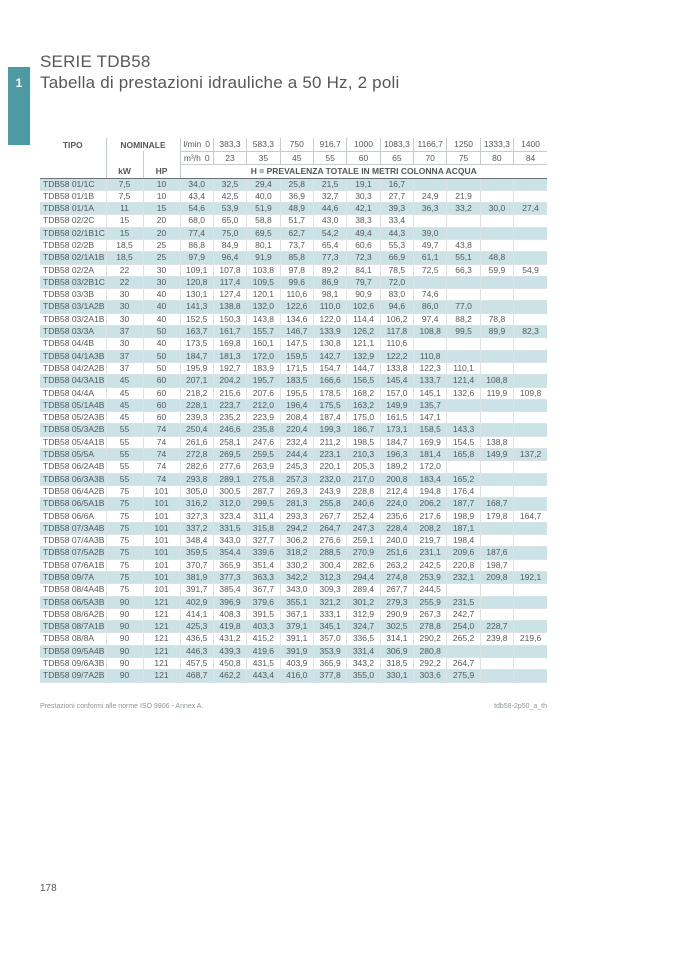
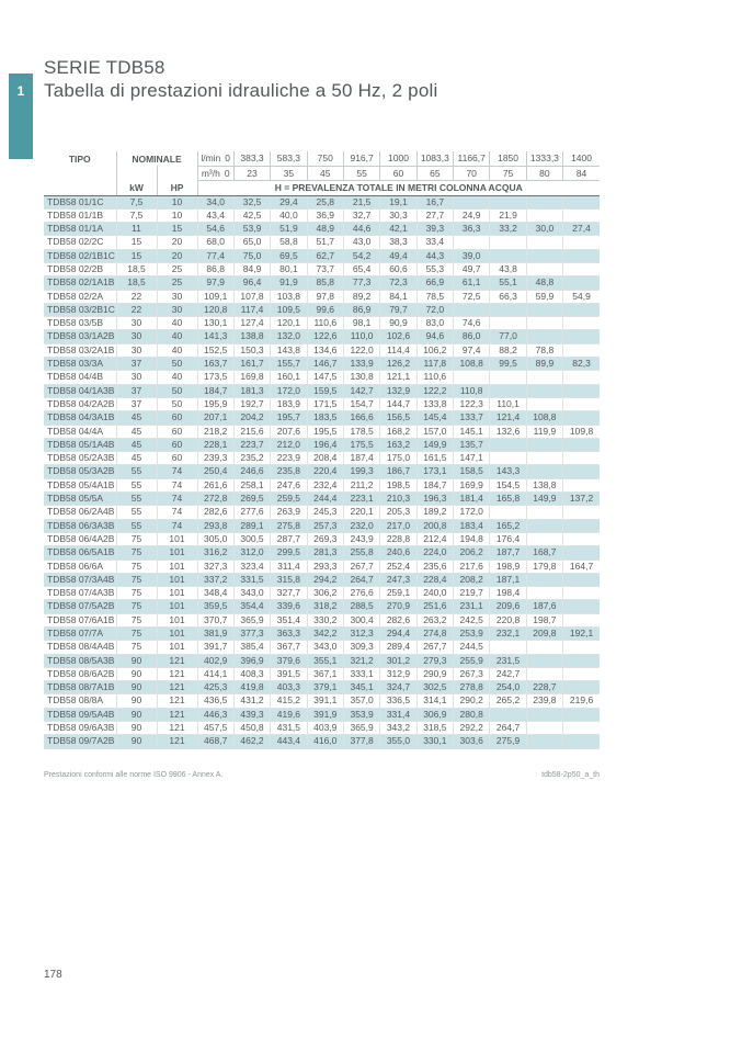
  1
  SERIE TDB58
  Tabella di prestazioni idrauliche a 50 Hz, 2 poli
- TIPO	NOMINALE	l/min 0	383,3	583,3	750	916,7	1000	1083,3	1166,7	1250	1333,3	1400
+ TIPO	NOMINALE	l/min 0	383,3	583,3	750	916,7	1000	1083,3	1166,7	1850	1333,3	1400
  			m³/h 0	23	35	45	55	60	65	70	75	80	84
  	kW	HP	H = PREVALENZA TOTALE IN METRI COLONNA ACQUA
  TDB58 01/1C	7,5	10	34,0	32,5	29,4	25,8	21,5	19,1	16,7
  TDB58 01/1B	7,5	10	43,4	42,5	40,0	36,9	32,7	30,3	27,7	24,9	21,9
  TDB58 01/1A	11	15	54,6	53,9	51,9	48,9	44,6	42,1	39,3	36,3	33,2	30,0	27,4
  TDB58 02/2C	15	20	68,0	65,0	58,8	51,7	43,0	38,3	33,4
  TDB58 02/1B1C	15	20	77,4	75,0	69,5	62,7	54,2	49,4	44,3	39,0
  TDB58 02/2B	18,5	25	86,8	84,9	80,1	73,7	65,4	60,6	55,3	49,7	43,8
  TDB58 02/1A1B	18,5	25	97,9	96,4	91,9	85,8	77,3	72,3	66,9	61,1	55,1	48,8
  TDB58 02/2A	22	30	109,1	107,8	103,8	97,8	89,2	84,1	78,5	72,5	66,3	59,9	54,9
  TDB58 03/2B1C	22	30	120,8	117,4	109,5	99,6	86,9	79,7	72,0
- TDB58 03/3B	30	40	130,1	127,4	120,1	110,6	98,1	90,9	83,0	74,6
+ TDB58 03/5B	30	40	130,1	127,4	120,1	110,6	98,1	90,9	83,0	74,6
  TDB58 03/1A2B	30	40	141,3	138,8	132,0	122,6	110,0	102,6	94,6	86,0	77,0
  TDB58 03/2A1B	30	40	152,5	150,3	143,8	134,6	122,0	114,4	106,2	97,4	88,2	78,8
  TDB58 03/3A	37	50	163,7	161,7	155,7	146,7	133,9	126,2	117,8	108,8	99,5	89,9	82,3
  TDB58 04/4B	30	40	173,5	169,8	160,1	147,5	130,8	121,1	110,6
  TDB58 04/1A3B	37	50	184,7	181,3	172,0	159,5	142,7	132,9	122,2	110,8
  TDB58 04/2A2B	37	50	195,9	192,7	183,9	171,5	154,7	144,7	133,8	122,3	110,1
  TDB58 04/3A1B	45	60	207,1	204,2	195,7	183,5	166,6	156,5	145,4	133,7	121,4	108,8
  TDB58 04/4A	45	60	218,2	215,6	207,6	195,5	178,5	168,2	157,0	145,1	132,6	119,9	109,8
  TDB58 05/1A4B	45	60	228,1	223,7	212,0	196,4	175,5	163,2	149,9	135,7
  TDB58 05/2A3B	45	60	239,3	235,2	223,9	208,4	187,4	175,0	161,5	147,1
  TDB58 05/3A2B	55	74	250,4	246,6	235,8	220,4	199,3	186,7	173,1	158,5	143,3
  TDB58 05/4A1B	55	74	261,6	258,1	247,6	232,4	211,2	198,5	184,7	169,9	154,5	138,8
  TDB58 05/5A	55	74	272,8	269,5	259,5	244,4	223,1	210,3	196,3	181,4	165,8	149,9	137,2
  TDB58 06/2A4B	55	74	282,6	277,6	263,9	245,3	220,1	205,3	189,2	172,0
  TDB58 06/3A3B	55	74	293,8	289,1	275,8	257,3	232,0	217,0	200,8	183,4	165,2
  TDB58 06/4A2B	75	101	305,0	300,5	287,7	269,3	243,9	228,8	212,4	194,8	176,4
  TDB58 06/5A1B	75	101	316,2	312,0	299,5	281,3	255,8	240,6	224,0	206,2	187,7	168,7
  TDB58 06/6A	75	101	327,3	323,4	311,4	293,3	267,7	252,4	235,6	217,6	198,9	179,8	164,7
  TDB58 07/3A4B	75	101	337,2	331,5	315,8	294,2	264,7	247,3	228,4	208,2	187,1
  TDB58 07/4A3B	75	101	348,4	343,0	327,7	306,2	276,6	259,1	240,0	219,7	198,4
  TDB58 07/5A2B	75	101	359,5	354,4	339,6	318,2	288,5	270,9	251,6	231,1	209,6	187,6
  TDB58 07/6A1B	75	101	370,7	365,9	351,4	330,2	300,4	282,6	263,2	242,5	220,8	198,7
- TDB58 09/7A	75	101	381,9	377,3	363,3	342,2	312,3	294,4	274,8	253,9	232,1	209,8	192,1
+ TDB58 07/7A	75	101	381,9	377,3	363,3	342,2	312,3	294,4	274,8	253,9	232,1	209,8	192,1
  TDB58 08/4A4B	75	101	391,7	385,4	367,7	343,0	309,3	289,4	267,7	244,5
- TDB58 06/5A3B	90	121	402,9	396,9	379,6	355,1	321,2	301,2	279,3	255,9	231,5
+ TDB58 08/5A3B	90	121	402,9	396,9	379,6	355,1	321,2	301,2	279,3	255,9	231,5
  TDB58 08/6A2B	90	121	414,1	408,3	391,5	367,1	333,1	312,9	290,9	267,3	242,7
  TDB58 08/7A1B	90	121	425,3	419,8	403,3	379,1	345,1	324,7	302,5	278,8	254,0	228,7
  TDB58 08/8A	90	121	436,5	431,2	415,2	391,1	357,0	336,5	314,1	290,2	265,2	239,8	219,6
  TDB58 09/5A4B	90	121	446,3	439,3	419,6	391,9	353,9	331,4	306,9	280,8
  TDB58 09/6A3B	90	121	457,5	450,8	431,5	403,9	365,9	343,2	318,5	292,2	264,7
  TDB58 09/7A2B	90	121	468,7	462,2	443,4	416,0	377,8	355,0	330,1	303,6	275,9
  178
